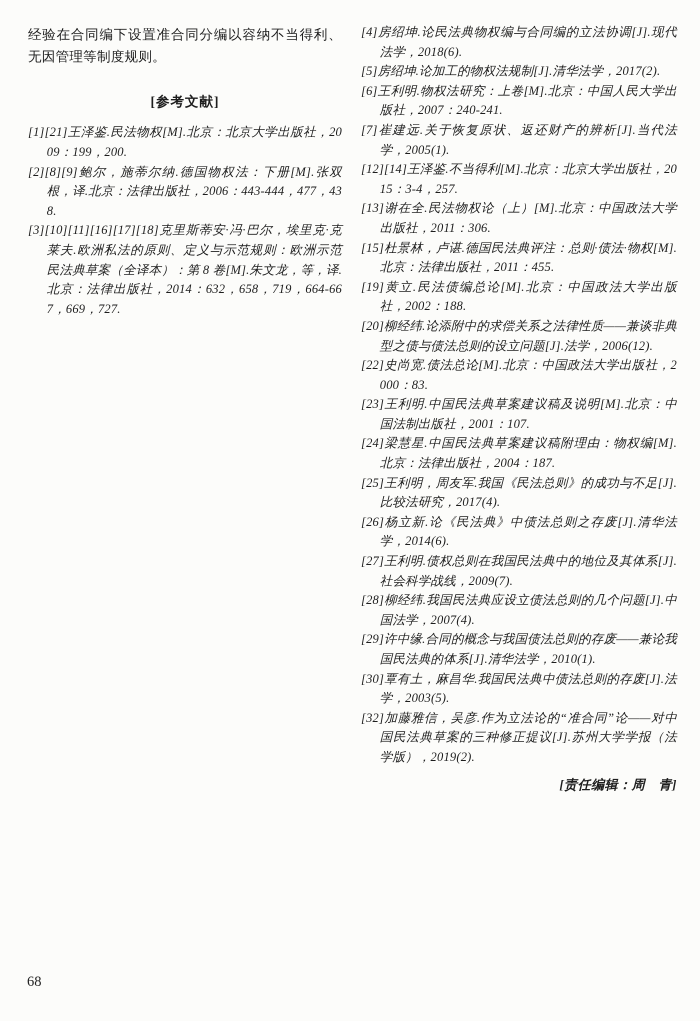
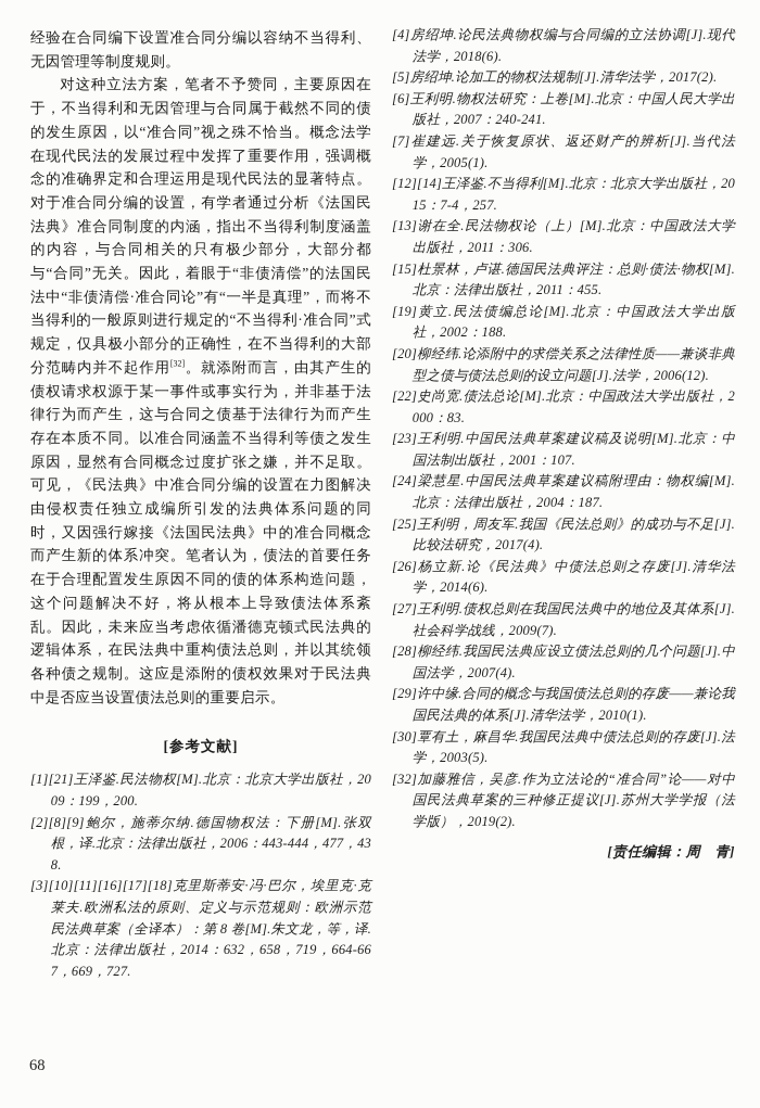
  经验在合同编下设置准合同分编以容纳不当得利、无因管理等制度规则。
+ 对这种立法方案，笔者不予赞同，主要原因在于，不当得利和无因管理与合同属于截然不同的债的发生原因，以“准合同”视之殊不恰当。概念法学在现代民法的发展过程中发挥了重要作用，强调概念的准确界定和合理运用是现代民法的显著特点。对于准合同分编的设置，有学者通过分析《法国民法典》准合同制度的内涵，指出不当得利制度涵盖的内容，与合同相关的只有极少部分，大部分都与“合同”无关。因此，着眼于“非债清偿”的法国民法中“非债清偿·准合同论”有“一半是真理”，而将不当得利的一般原则进行规定的“不当得利·准合同”式规定，仅具极小部分的正确性，在不当得利的大部分范畴内并不起作用[32]。就添附而言，由其产生的债权请求权源于某一事件或事实行为，并非基于法律行为而产生，这与合同之债基于法律行为而产生存在本质不同。以准合同涵盖不当得利等债之发生原因，显然有合同概念过度扩张之嫌，并不足取。可见，《民法典》中准合同分编的设置在力图解决由侵权责任独立成编所引发的法典体系问题的同时，又因强行嫁接《法国民法典》中的准合同概念而产生新的体系冲突。笔者认为，债法的首要任务在于合理配置发生原因不同的债的体系构造问题，这个问题解决不好，将从根本上导致债法体系紊乱。因此，未来应当考虑依循潘德克顿式民法典的逻辑体系，在民法典中重构债法总则，并以其统领各种债之规制。这应是添附的债权效果对于民法典中是否应当设置债法总则的重要启示。
  [参考文献]
  [1][21]王泽鉴.民法物权[M].北京：北京大学出版社，2009：199，200.
  [2][8][9]鲍尔，施蒂尔纳.德国物权法：下册[M].张双根，译.北京：法律出版社，2006：443-444，477，438.
  [3][10][11][16][17][18]克里斯蒂安·冯·巴尔，埃里克·克莱夫.欧洲私法的原则、定义与示范规则：欧洲示范民法典草案（全译本）：第 8 卷[M].朱文龙，等，译.北京：法律出版社，2014：632，658，719，664-667，669，727.
  [4]房绍坤.论民法典物权编与合同编的立法协调[J].现代法学，2018(6).
  [5]房绍坤.论加工的物权法规制[J].清华法学，2017(2).
  [6]王利明.物权法研究：上卷[M].北京：中国人民大学出版社，2007：240-241.
  [7]崔建远.关于恢复原状、返还财产的辨析[J].当代法学，2005(1).
- [12][14]王泽鉴.不当得利[M].北京：北京大学出版社，2015：3-4，257.
+ [12][14]王泽鉴.不当得利[M].北京：北京大学出版社，2015：7-4，257.
  [13]谢在全.民法物权论（上）[M].北京：中国政法大学出版社，2011：306.
  [15]杜景林，卢谌.德国民法典评注：总则·债法·物权[M].北京：法律出版社，2011：455.
  [19]黄立.民法债编总论[M].北京：中国政法大学出版社，2002：188.
  [20]柳经纬.论添附中的求偿关系之法律性质——兼谈非典型之债与债法总则的设立问题[J].法学，2006(12).
  [22]史尚宽.债法总论[M].北京：中国政法大学出版社，2000：83.
  [23]王利明.中国民法典草案建议稿及说明[M].北京：中国法制出版社，2001：107.
  [24]梁慧星.中国民法典草案建议稿附理由：物权编[M].北京：法律出版社，2004：187.
  [25]王利明，周友军.我国《民法总则》的成功与不足[J].比较法研究，2017(4).
  [26]杨立新.论《民法典》中债法总则之存废[J].清华法学，2014(6).
  [27]王利明.债权总则在我国民法典中的地位及其体系[J].社会科学战线，2009(7).
  [28]柳经纬.我国民法典应设立债法总则的几个问题[J].中国法学，2007(4).
  [29]许中缘.合同的概念与我国债法总则的存废——兼论我国民法典的体系[J].清华法学，2010(1).
  [30]覃有土，麻昌华.我国民法典中债法总则的存废[J].法学，2003(5).
  [32]加藤雅信，吴彦.作为立法论的“准合同”论——对中国民法典草案的三种修正提议[J].苏州大学学报（法学版），2019(2).
  [责任编辑：周 青]
  68
